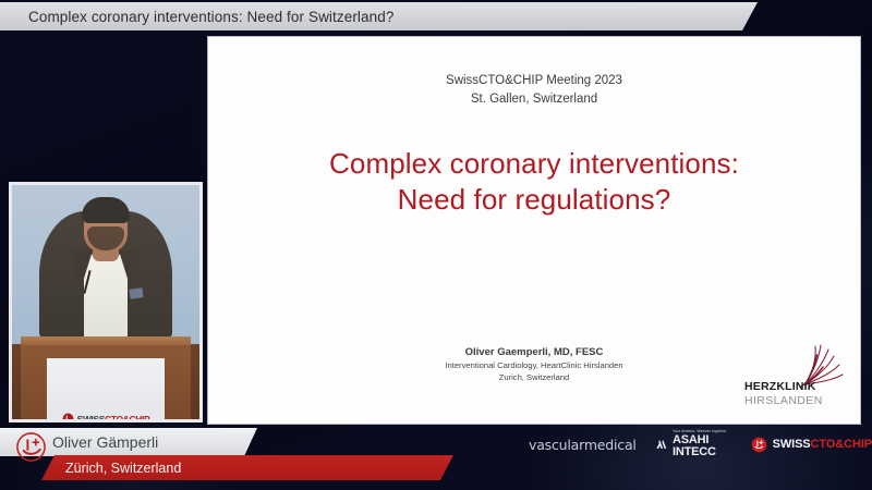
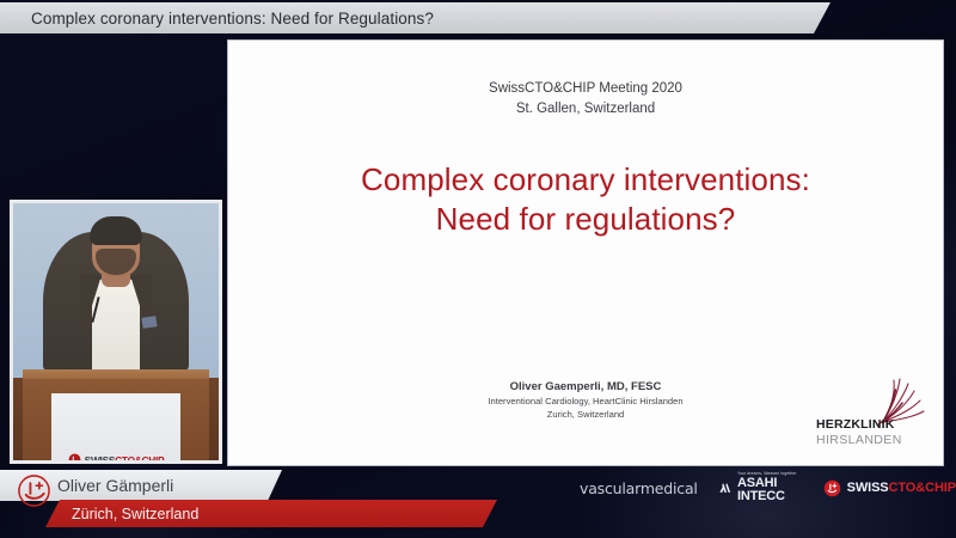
- Complex coronary interventions: Need for Switzerland?
+ Complex coronary interventions: Need for Regulations?
- SwissCTO&CHIP Meeting 2023
+ SwissCTO&CHIP Meeting 2020
  St. Gallen, Switzerland
  Complex coronary interventions:
  Need for regulations?
  Oliver Gaemperli, MD, FESC
  Interventional Cardiology, HeartClinic Hirslanden
  Zurich, Switzerland
  HERZKLINIK
  HIRSLANDEN
  vascularmedical
  ASAHI INTECC
  SWISSCTO&CHIP
  SWISSCTO&CHIP
  Oliver Gämperli
  Zürich, Switzerland
